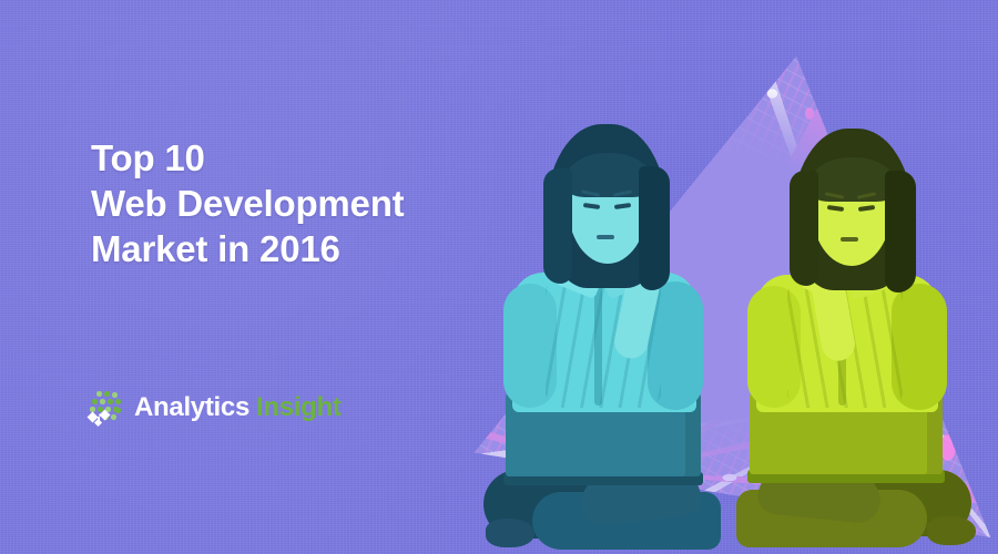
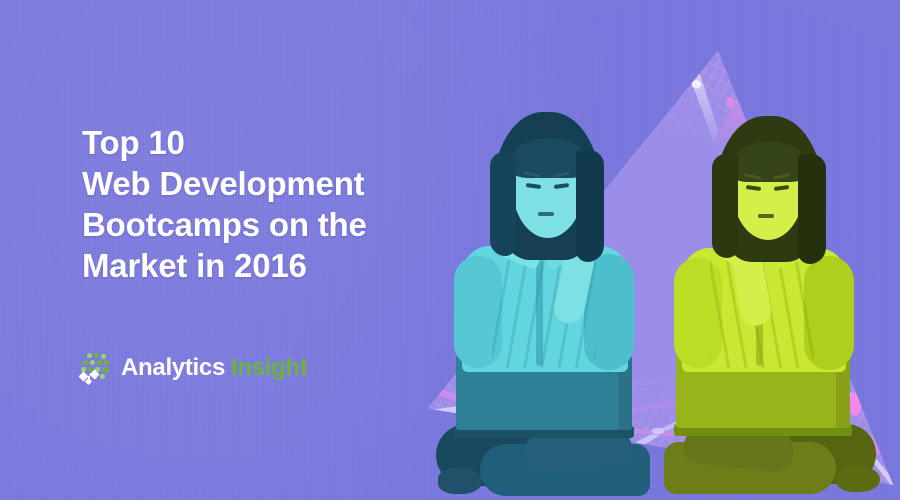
  Top 10
  Web Development
+ Bootcamps on the
  Market in 2016
  Analytics Insight
